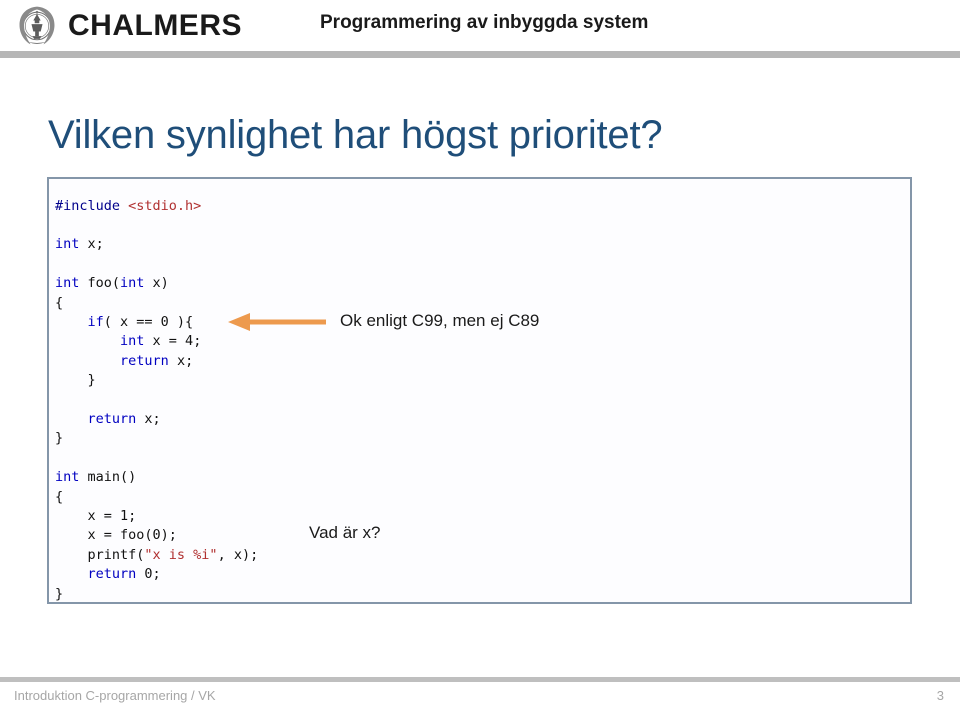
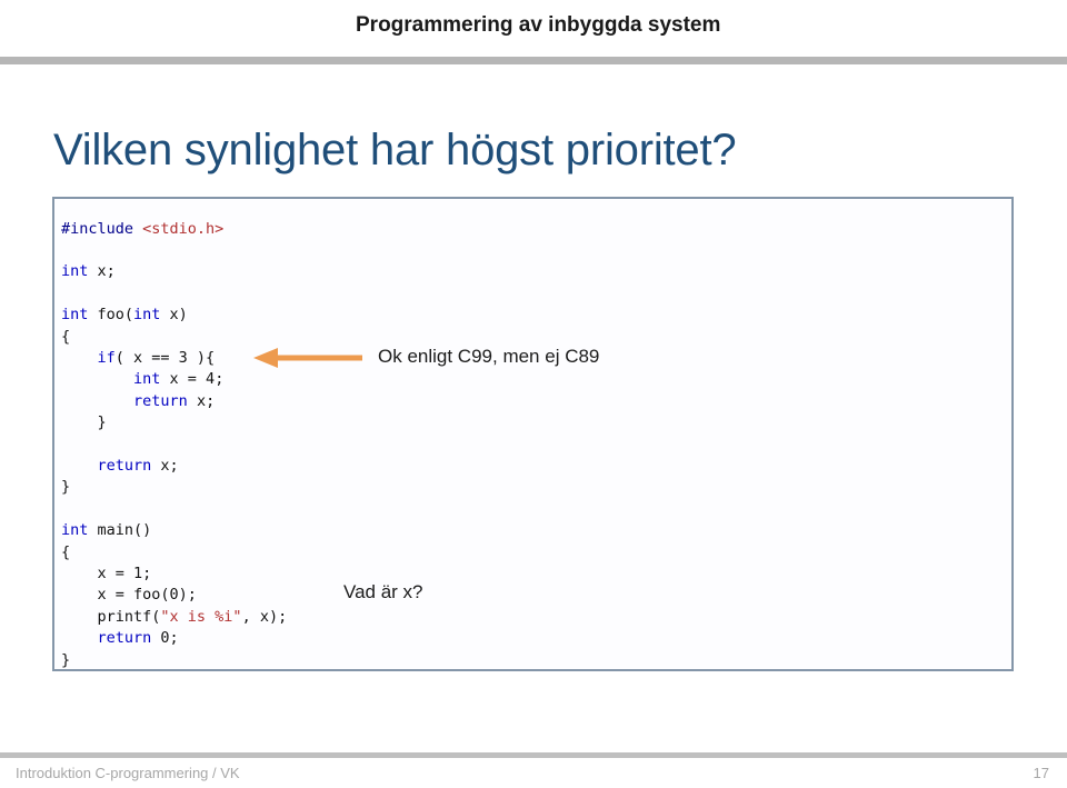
- CHALMERS
  Programmering av inbyggda system
  Vilken synlighet har högst prioritet?
- #include <stdio.h> int x; int foo(int x) { if( x == 0 ){ int x = 4; return x; } return x; } int main() { x = 1; x = foo(0); printf("x is %i", x); return 0; }
+ #include <stdio.h> int x; int foo(int x) { if( x == 3 ){ int x = 4; return x; } return x; } int main() { x = 1; x = foo(0); printf("x is %i", x); return 0; }
  Ok enligt C99, men ej C89
  Vad är x?
  Introduktion C-programmering / VK
- 3
+ 17
